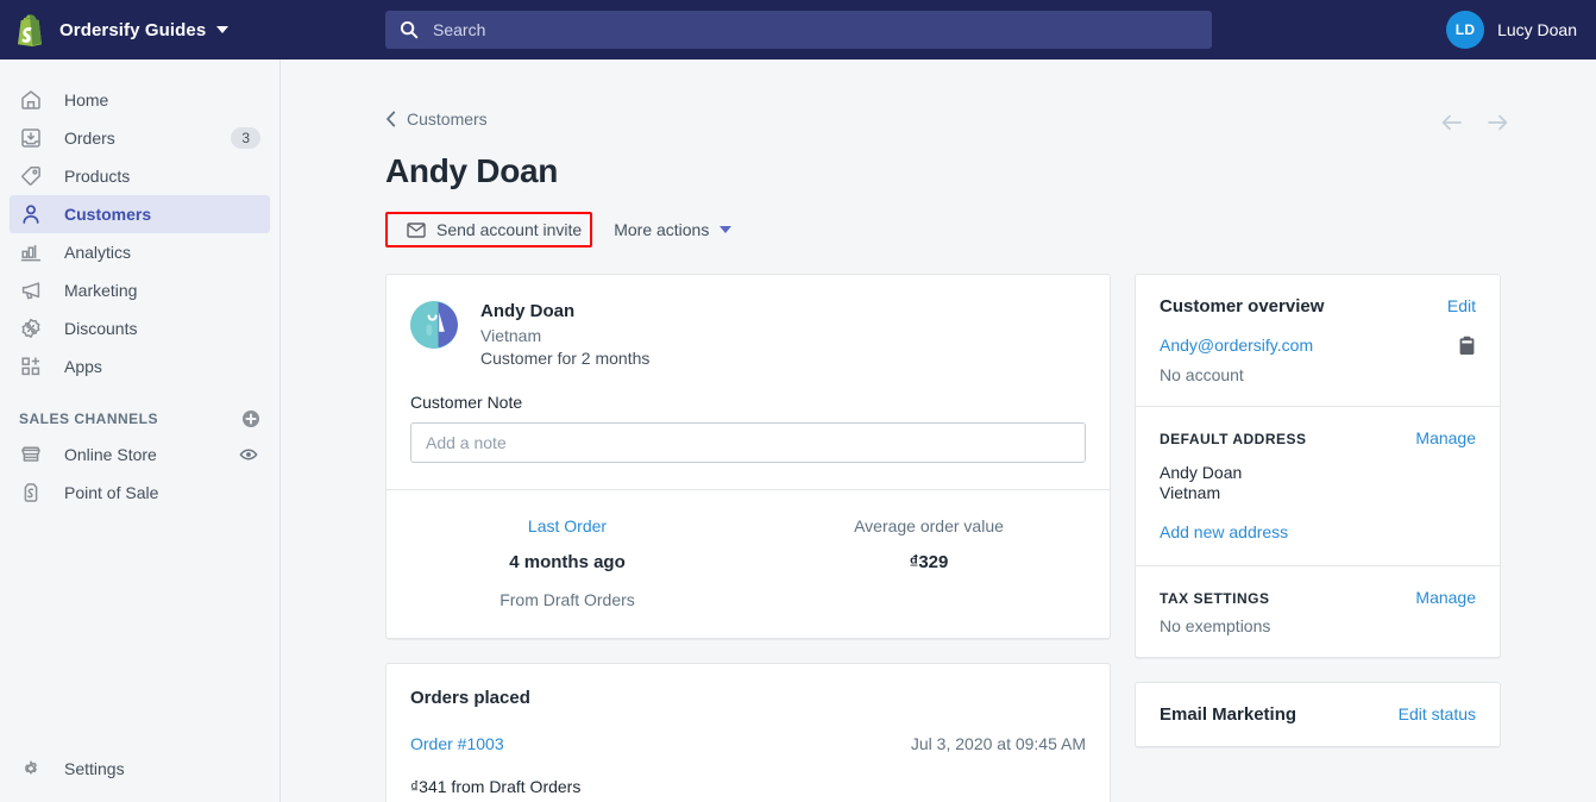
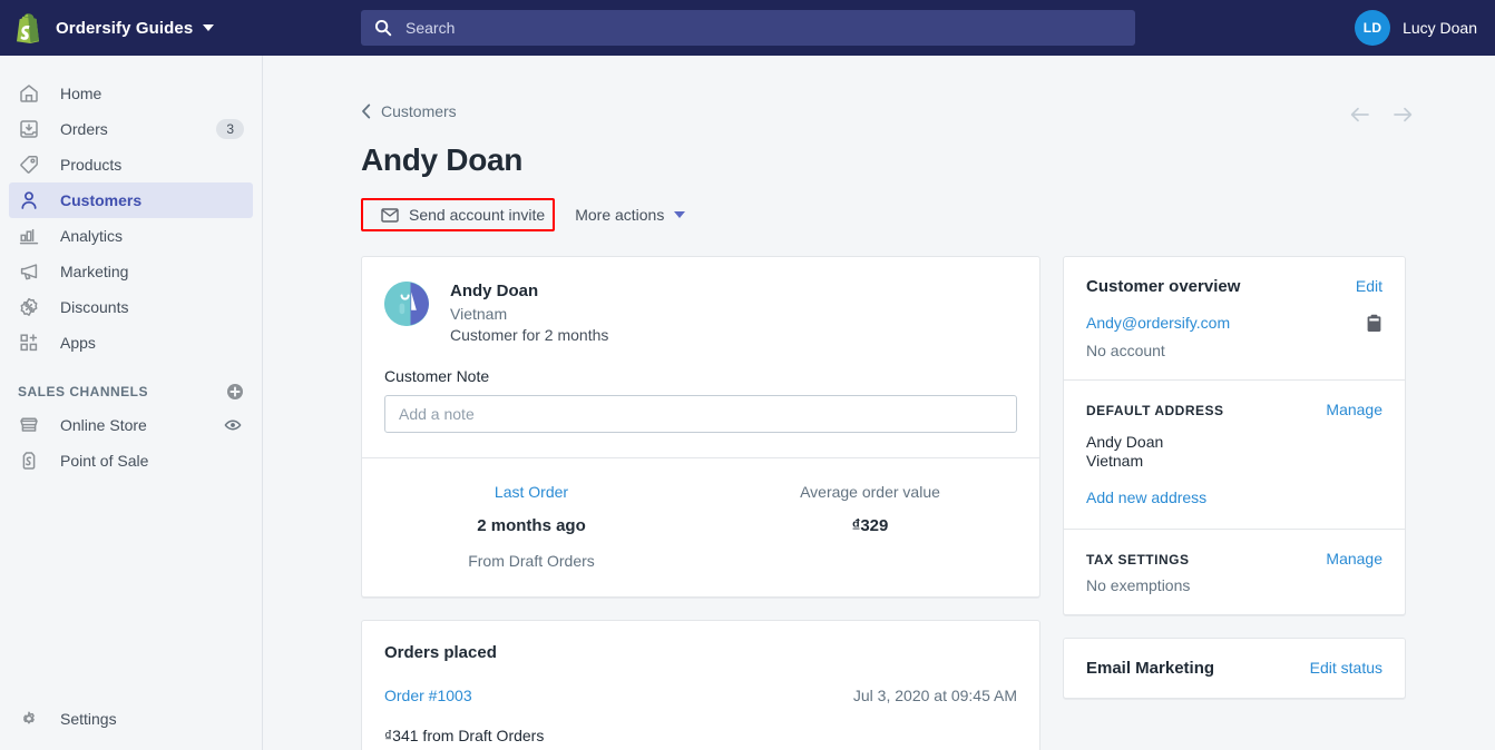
  Ordersify Guides
  Search
  LD
  Lucy Doan
  Home
  Orders
  3
  Products
  Customers
  Analytics
  Marketing
  Discounts
  Apps
  SALES CHANNELS
  Online Store
  Point of Sale
  Settings
  Customers
  Andy Doan
  Send account invite
  More actions
  Andy Doan
  Vietnam
  Customer for 2 months
  Customer Note
  Add a note
  Last Order
- 4 months ago
+ 2 months ago
  From Draft Orders
  Average order value
  ₫329
  Orders placed
  Order #1003
  Jul 3, 2020 at 09:45 AM
  ₫341 from Draft Orders
  Customer overview
  Edit
  Andy@ordersify.com
  No account
  DEFAULT ADDRESS
  Manage
  Andy Doan
  Vietnam
  Add new address
  TAX SETTINGS
  Manage
  No exemptions
  Email Marketing
  Edit status
